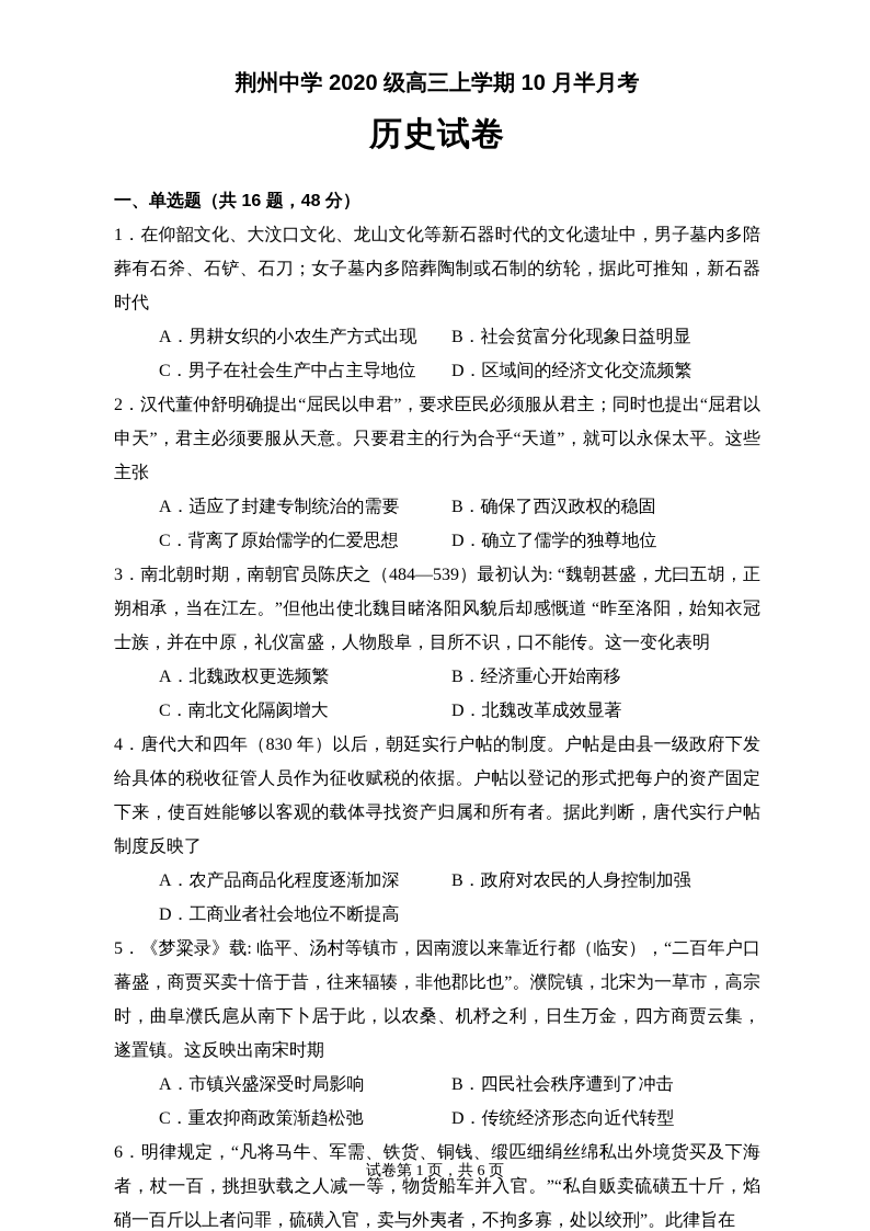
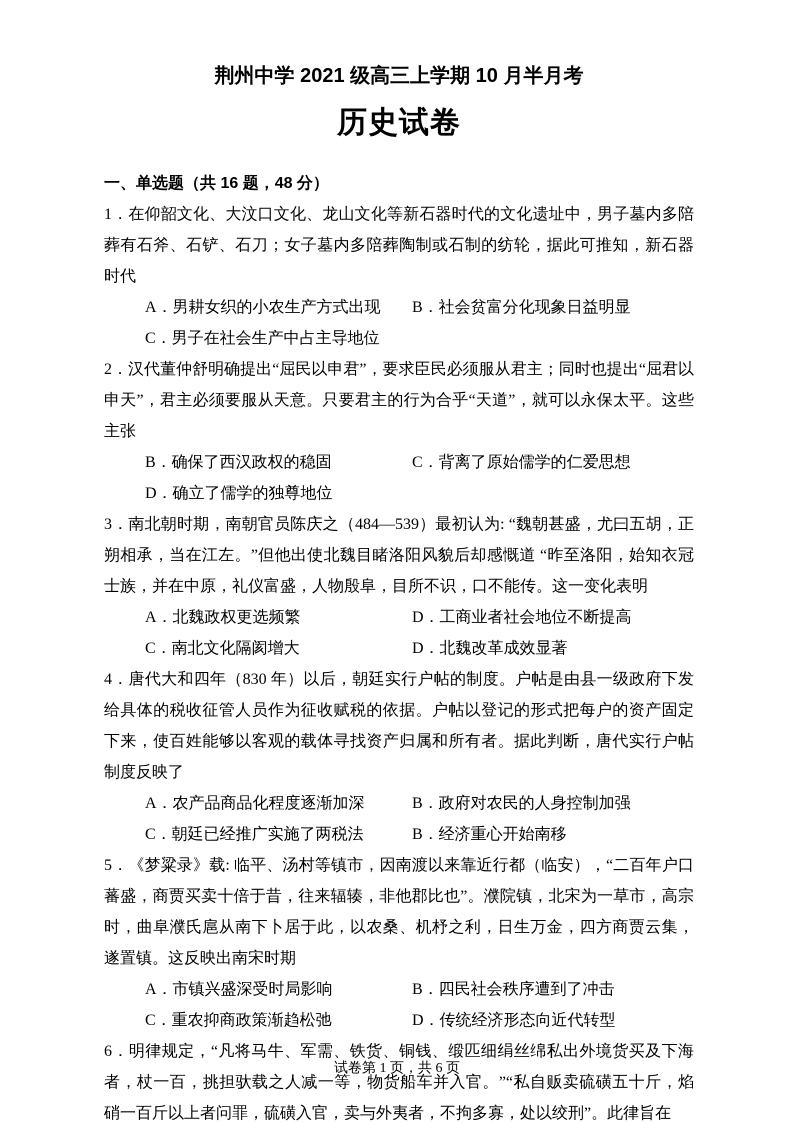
- 荆州中学 2020 级高三上学期 10 月半月考
+ 荆州中学 2021 级高三上学期 10 月半月考
  历史试卷
  一、单选题（共 16 题，48 分）
  1．在仰韶文化、大汶口文化、龙山文化等新石器时代的文化遗址中，男子墓内多陪葬有石斧、石铲、石刀；女子墓内多陪葬陶制或石制的纺轮，据此可推知，新石器时代
  A．男耕女织的小农生产方式出现
  B．社会贫富分化现象日益明显
  C．男子在社会生产中占主导地位
- D．区域间的经济文化交流频繁
  2．汉代董仲舒明确提出“屈民以申君”，要求臣民必须服从君主；同时也提出“屈君以申天”，君主必须要服从天意。只要君主的行为合乎“天道”，就可以永保太平。这些主张
- A．适应了封建专制统治的需要
  B．确保了西汉政权的稳固
  C．背离了原始儒学的仁爱思想
  D．确立了儒学的独尊地位
  3．南北朝时期，南朝官员陈庆之（484—539）最初认为: “魏朝甚盛，尤曰五胡，正朔相承，当在江左。”但他出使北魏目睹洛阳风貌后却感慨道 “昨至洛阳，始知衣冠士族，并在中原，礼仪富盛，人物殷阜，目所不识，口不能传。这一变化表明
  A．北魏政权更选频繁
- B．经济重心开始南移
+ D．工商业者社会地位不断提高
  C．南北文化隔阂增大
  D．北魏改革成效显著
  4．唐代大和四年（830 年）以后，朝廷实行户帖的制度。户帖是由县一级政府下发给具体的税收征管人员作为征收赋税的依据。户帖以登记的形式把每户的资产固定下来，使百姓能够以客观的载体寻找资产归属和所有者。据此判断，唐代实行户帖制度反映了
  A．农产品商品化程度逐渐加深
  B．政府对农民的人身控制加强
+ C．朝廷已经推广实施了两税法
- D．工商业者社会地位不断提高
+ B．经济重心开始南移
  5．《梦粱录》载: 临平、汤村等镇市，因南渡以来靠近行都（临安），“二百年户口蕃盛，商贾买卖十倍于昔，往来辐辏，非他郡比也”。濮院镇，北宋为一草市，高宗时，曲阜濮氏扈从南下卜居于此，以农桑、机杼之利，日生万金，四方商贾云集，遂置镇。这反映出南宋时期
  A．市镇兴盛深受时局影响
  B．四民社会秩序遭到了冲击
  C．重农抑商政策渐趋松弛
  D．传统经济形态向近代转型
  6．明律规定，“凡将马牛、军需、铁货、铜钱、缎匹细绢丝绵私出外境货买及下海者，杖一百，挑担驮载之人减一等，物货船车并入官。”“私自贩卖硫磺五十斤，焰硝一百斤以上者问罪，硫磺入官，卖与外夷者，不拘多寡，处以绞刑”。此律旨在
  试卷第 1 页，共 6 页
